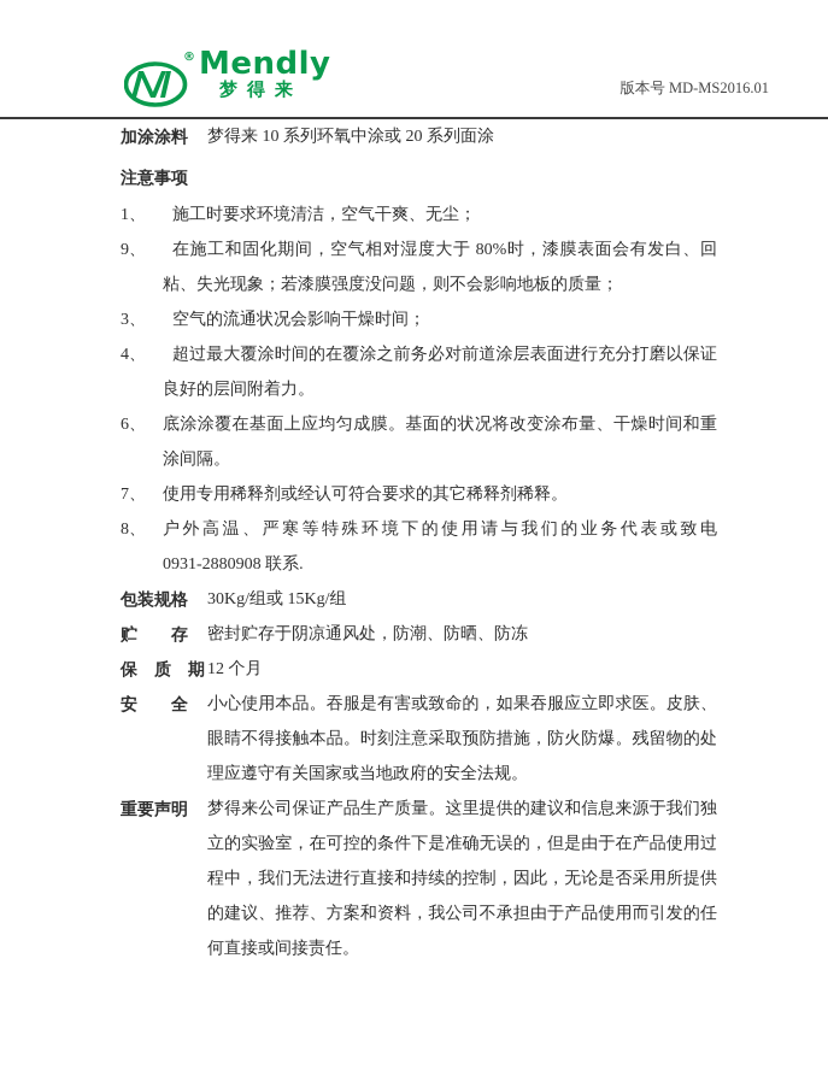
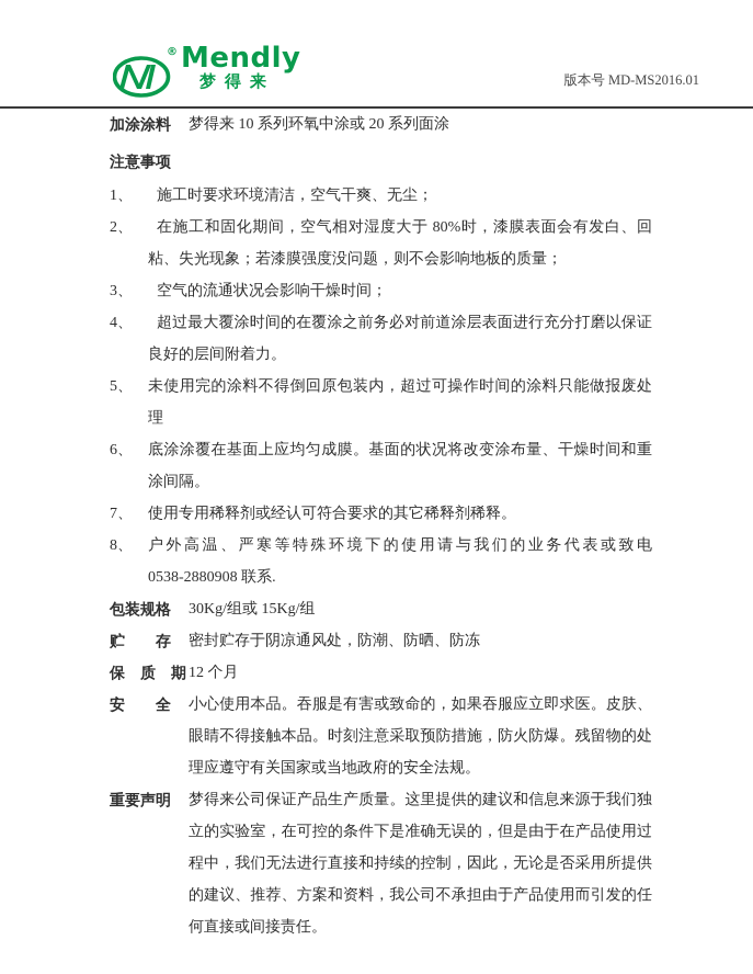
  ®
  Mendly
  梦得来
  版本号 MD-MS2016.01
  加涂涂料
  梦得来 10 系列环氧中涂或 20 系列面涂
  注意事项
  1、
  施工时要求环境清洁，空气干爽、无尘；
- 9、
+ 2、
  在施工和固化期间，空气相对湿度大于 80%时，漆膜表面会有发白、回粘、失光现象；若漆膜强度没问题，则不会影响地板的质量；
  3、
  空气的流通状况会影响干燥时间；
  4、
  超过最大覆涂时间的在覆涂之前务必对前道涂层表面进行充分打磨以保证良好的层间附着力。
+ 5、
+ 未使用完的涂料不得倒回原包装内，超过可操作时间的涂料只能做报废处理
  6、
  底涂涂覆在基面上应均匀成膜。基面的状况将改变涂布量、干燥时间和重涂间隔。
  7、
  使用专用稀释剂或经认可符合要求的其它稀释剂稀释。
  8、
- 户外高温、严寒等特殊环境下的使用请与我们的业务代表或致电 0931‑2880908 联系.
+ 户外高温、严寒等特殊环境下的使用请与我们的业务代表或致电 0538‑2880908 联系.
  包装规格
  30Kg/组或 15Kg/组
  贮 存
  密封贮存于阴凉通风处，防潮、防晒、防冻
  保 质 期
  12 个月
  安 全
  小心使用本品。吞服是有害或致命的，如果吞服应立即求医。皮肤、眼睛不得接触本品。时刻注意采取预防措施，防火防爆。残留物的处理应遵守有关国家或当地政府的安全法规。
  重要声明
  梦得来公司保证产品生产质量。这里提供的建议和信息来源于我们独立的实验室，在可控的条件下是准确无误的，但是由于在产品使用过程中，我们无法进行直接和持续的控制，因此，无论是否采用所提供的建议、推荐、方案和资料，我公司不承担由于产品使用而引发的任何直接或间接责任。
